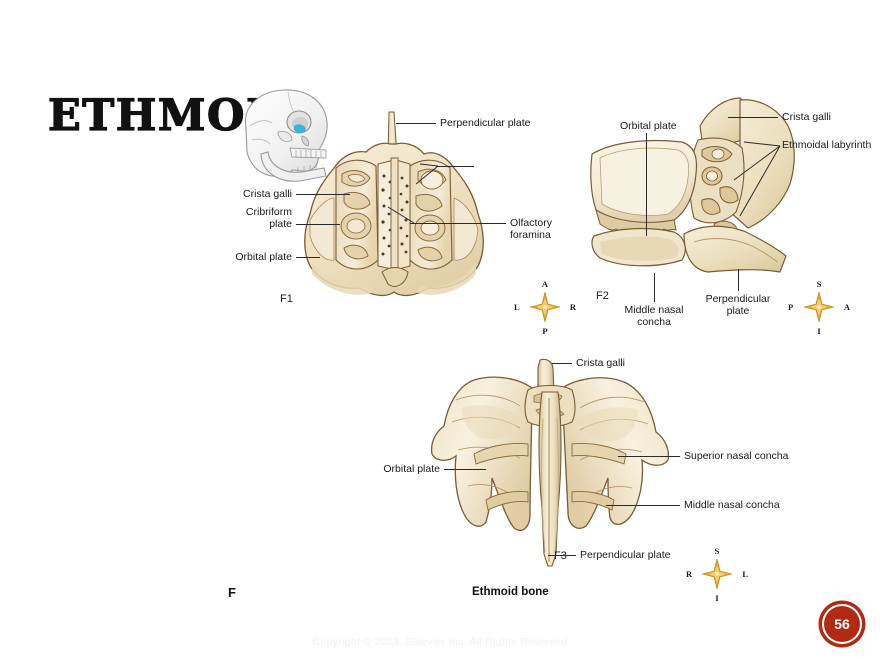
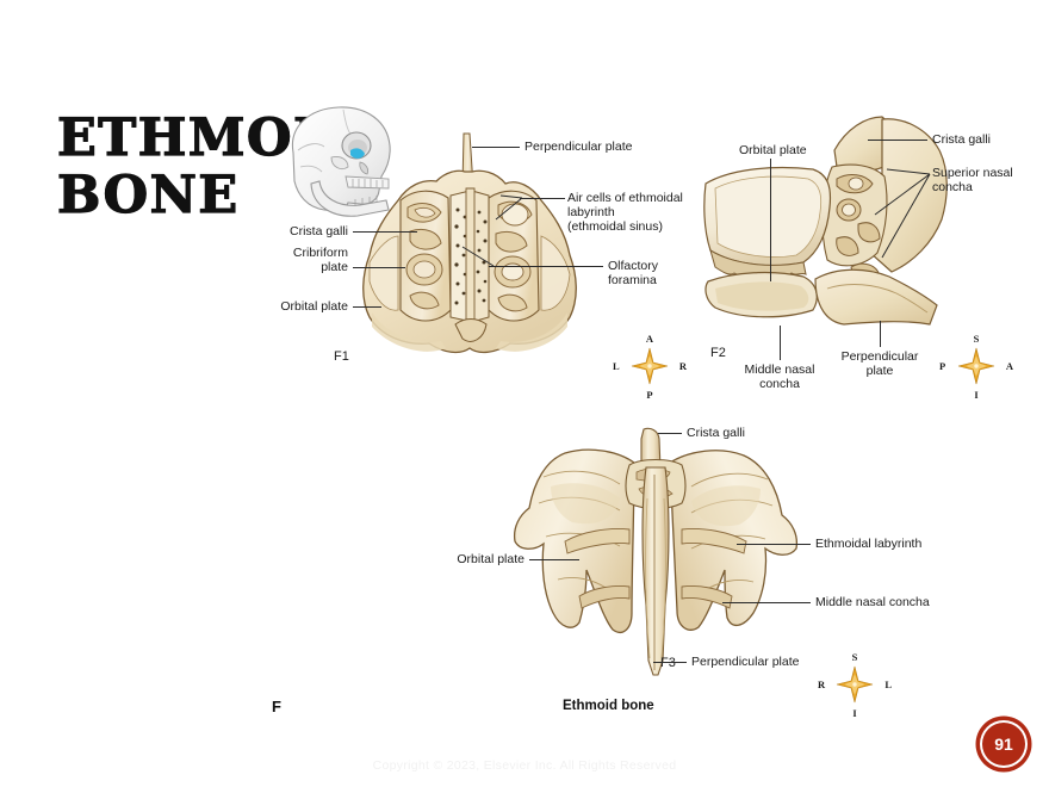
  ETHMO
+ BONE
  Crista galli
  Cribriform
  plate
  Orbital plate
  Perpendicular plate
+ Air cells of ethmoidal
+ labyrinth
+ (ethmoidal sinus)
  Olfactory
  foramina
  F1
  A
  P
  L
  R
  Orbital plate
  Crista galli
- Ethmoidal labyrinth
+ Superior nasal concha
  F2
  Middle nasal
  concha
  Perpendicular
  plate
  S
  I
  P
  A
  Crista galli
  Orbital plate
- Superior nasal concha
+ Ethmoidal labyrinth
  Middle nasal concha
  F3
  Perpendicular plate
  S
  I
  R
  L
  F
  Ethmoid bone
- 56
+ 91
